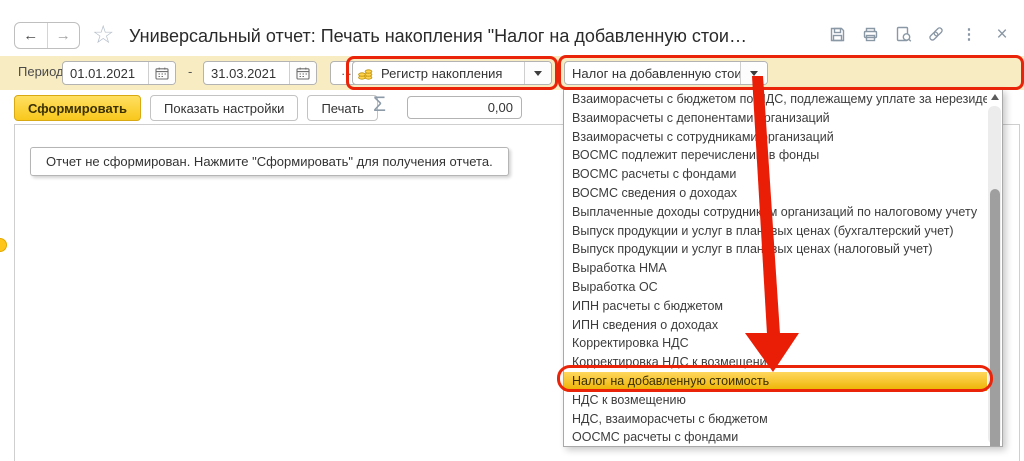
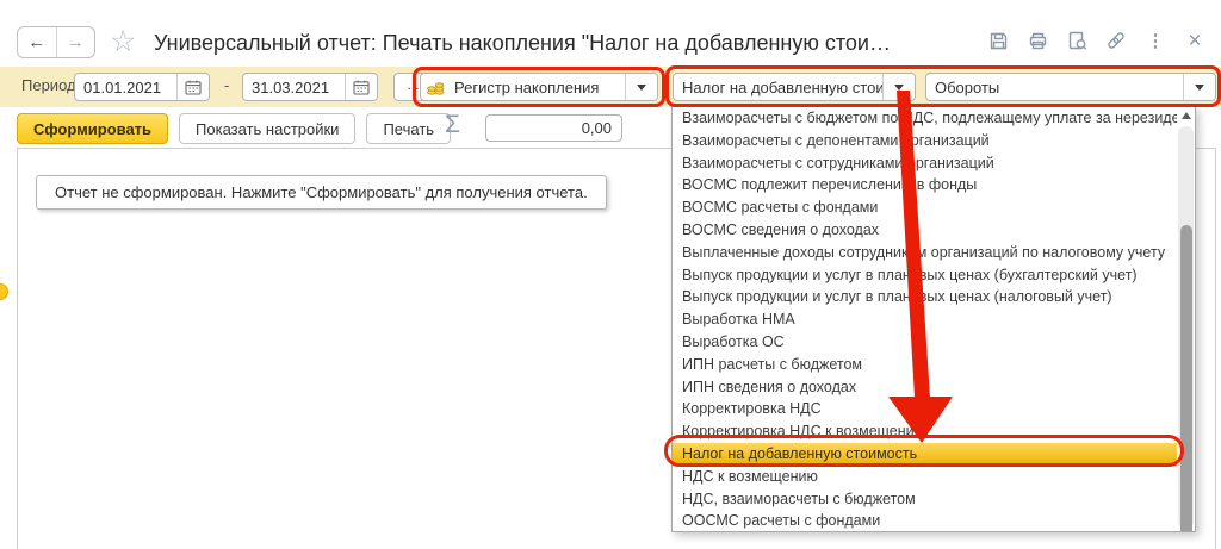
  ←
  →
  ☆
  Универсальный отчет: Печать накопления "Налог на добавленную стои…
  ⋮
  ×
  Период
  01.01.2021
  -
  31.03.2021
  ...
  Регистр накопления
  Налог на добавленную стои
+ Обороты
  Сформировать
  Показать настройки
  Печать
  Σ
  0,00
  Отчет не сформирован. Нажмите "Сформировать" для получения отчета.
  Взаиморасчеты с бюджетом поДС, подлежащему уплате за нерезиде
  Взаиморасчеты с депонентамирганизаций
  Взаиморасчеты с сотрудникамирганизаций
  ВОСМС подлежит перечислени в фонды
  ВОСМС расчеты с фондами
  ВОСМС сведения о доходах
  Выплаченные доходы сотрудникм организаций по налоговому учету
  Выпуск продукции и услуг в планвых ценах (бухгалтерский учет)
  Выпуск продукции и услуг в планых ценах (налоговый учет)
  Выработка НМА
  Выработка ОС
  ИПН расчеты с бюджетом
  ИПН сведения о доходах
  Корректировка НДС
  Корректировка НДС к возмещени
  Налог на добавленную стоимость
  НДС к возмещению
  НДС, взаиморасчеты с бюджетом
  ООСМС расчеты с фондами
